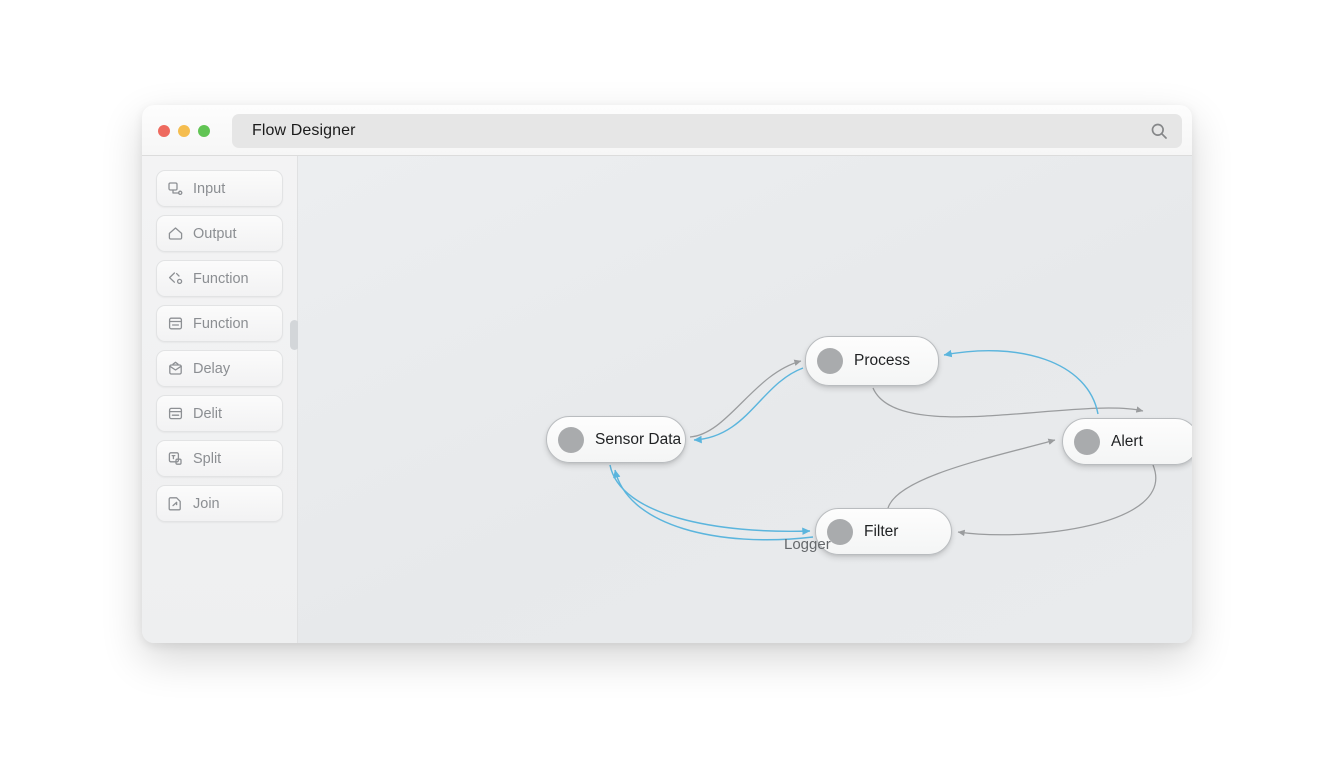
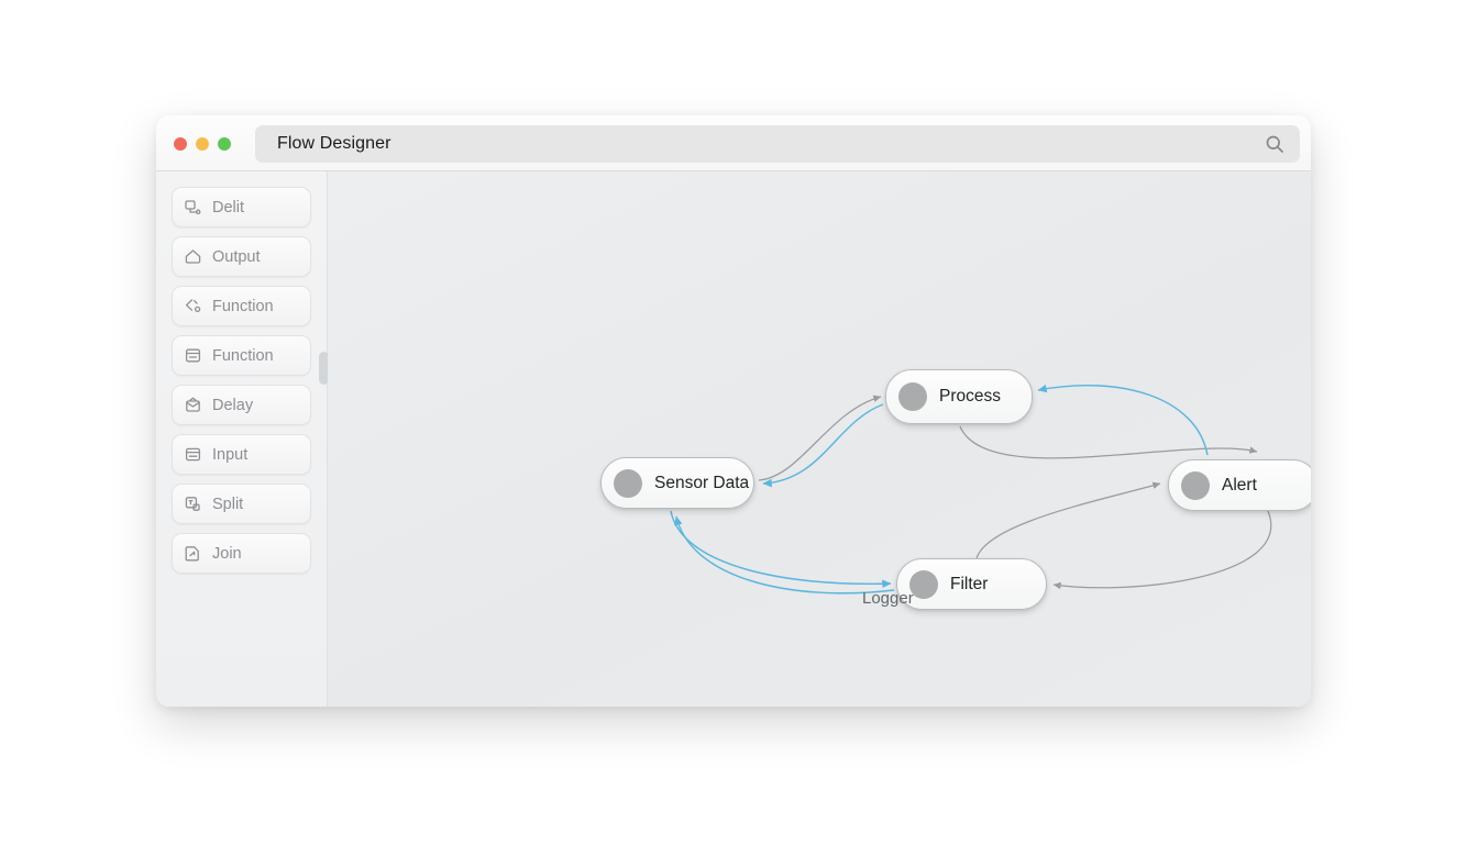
  Flow Designer
- Input
+ Delit
  Output
  Function
  Function
  Delay
- Delit
+ Input
  Split
  Join
  Sensor Data
  Process
  Alert
  Filter
  Logger
